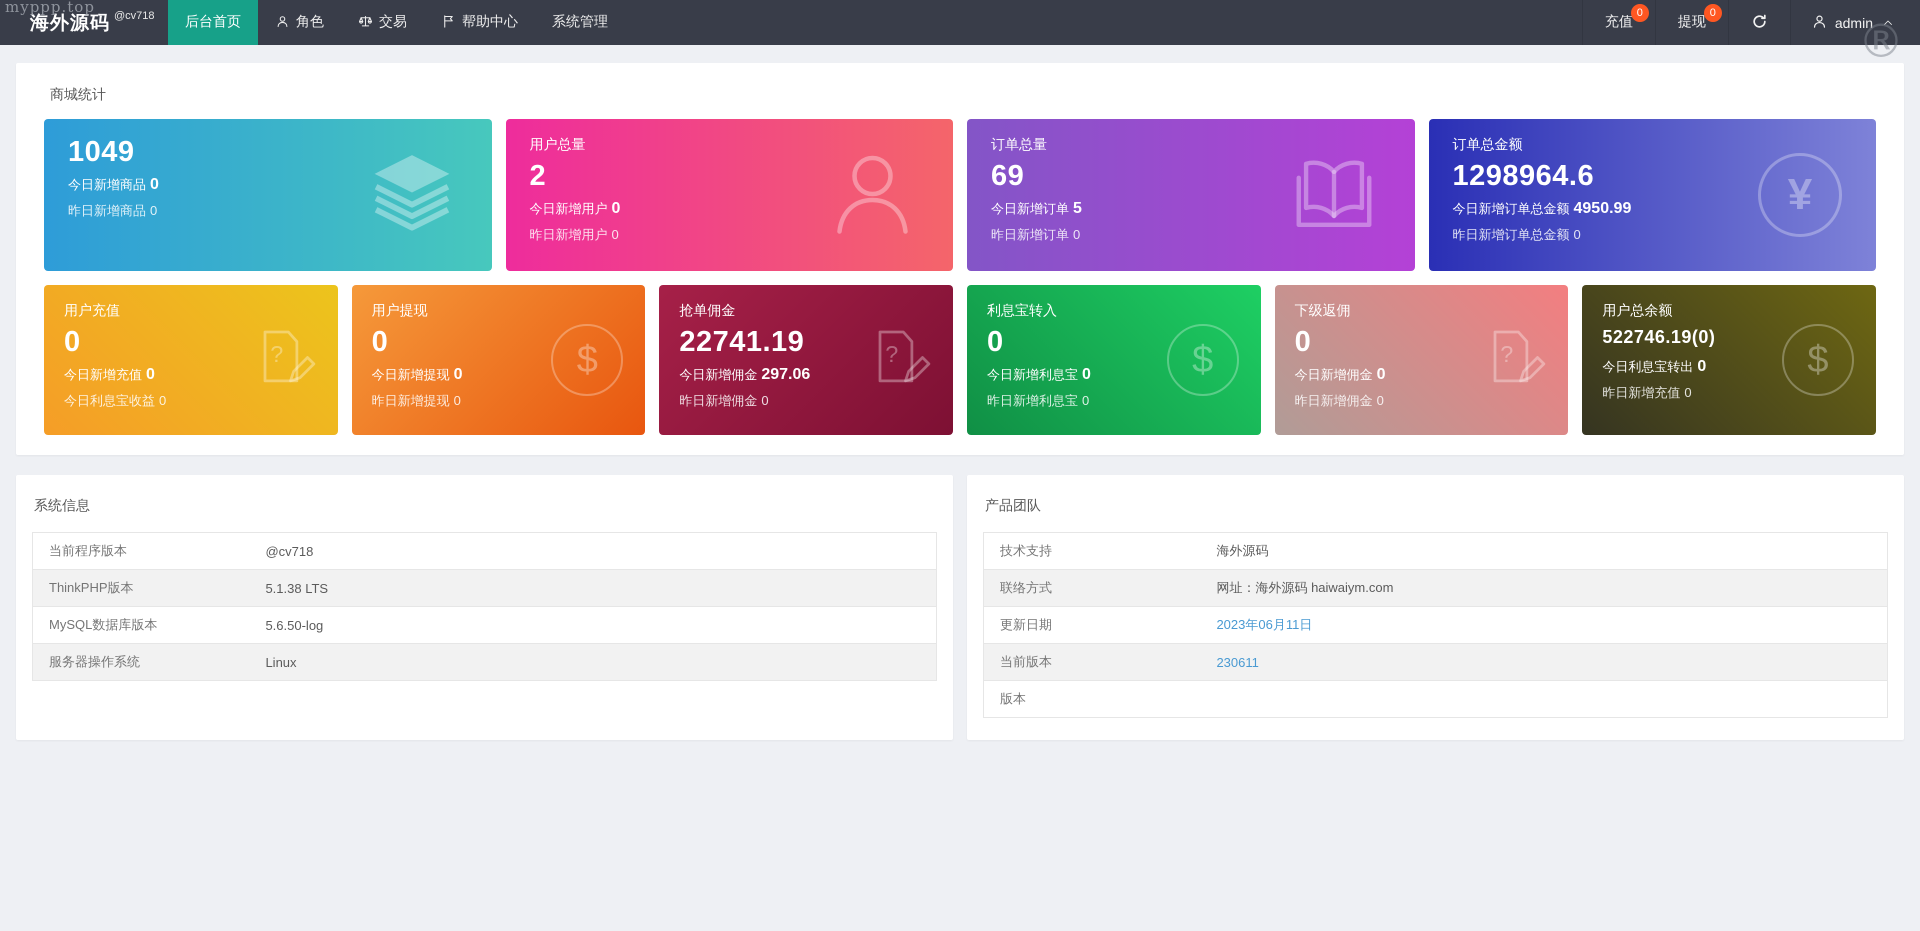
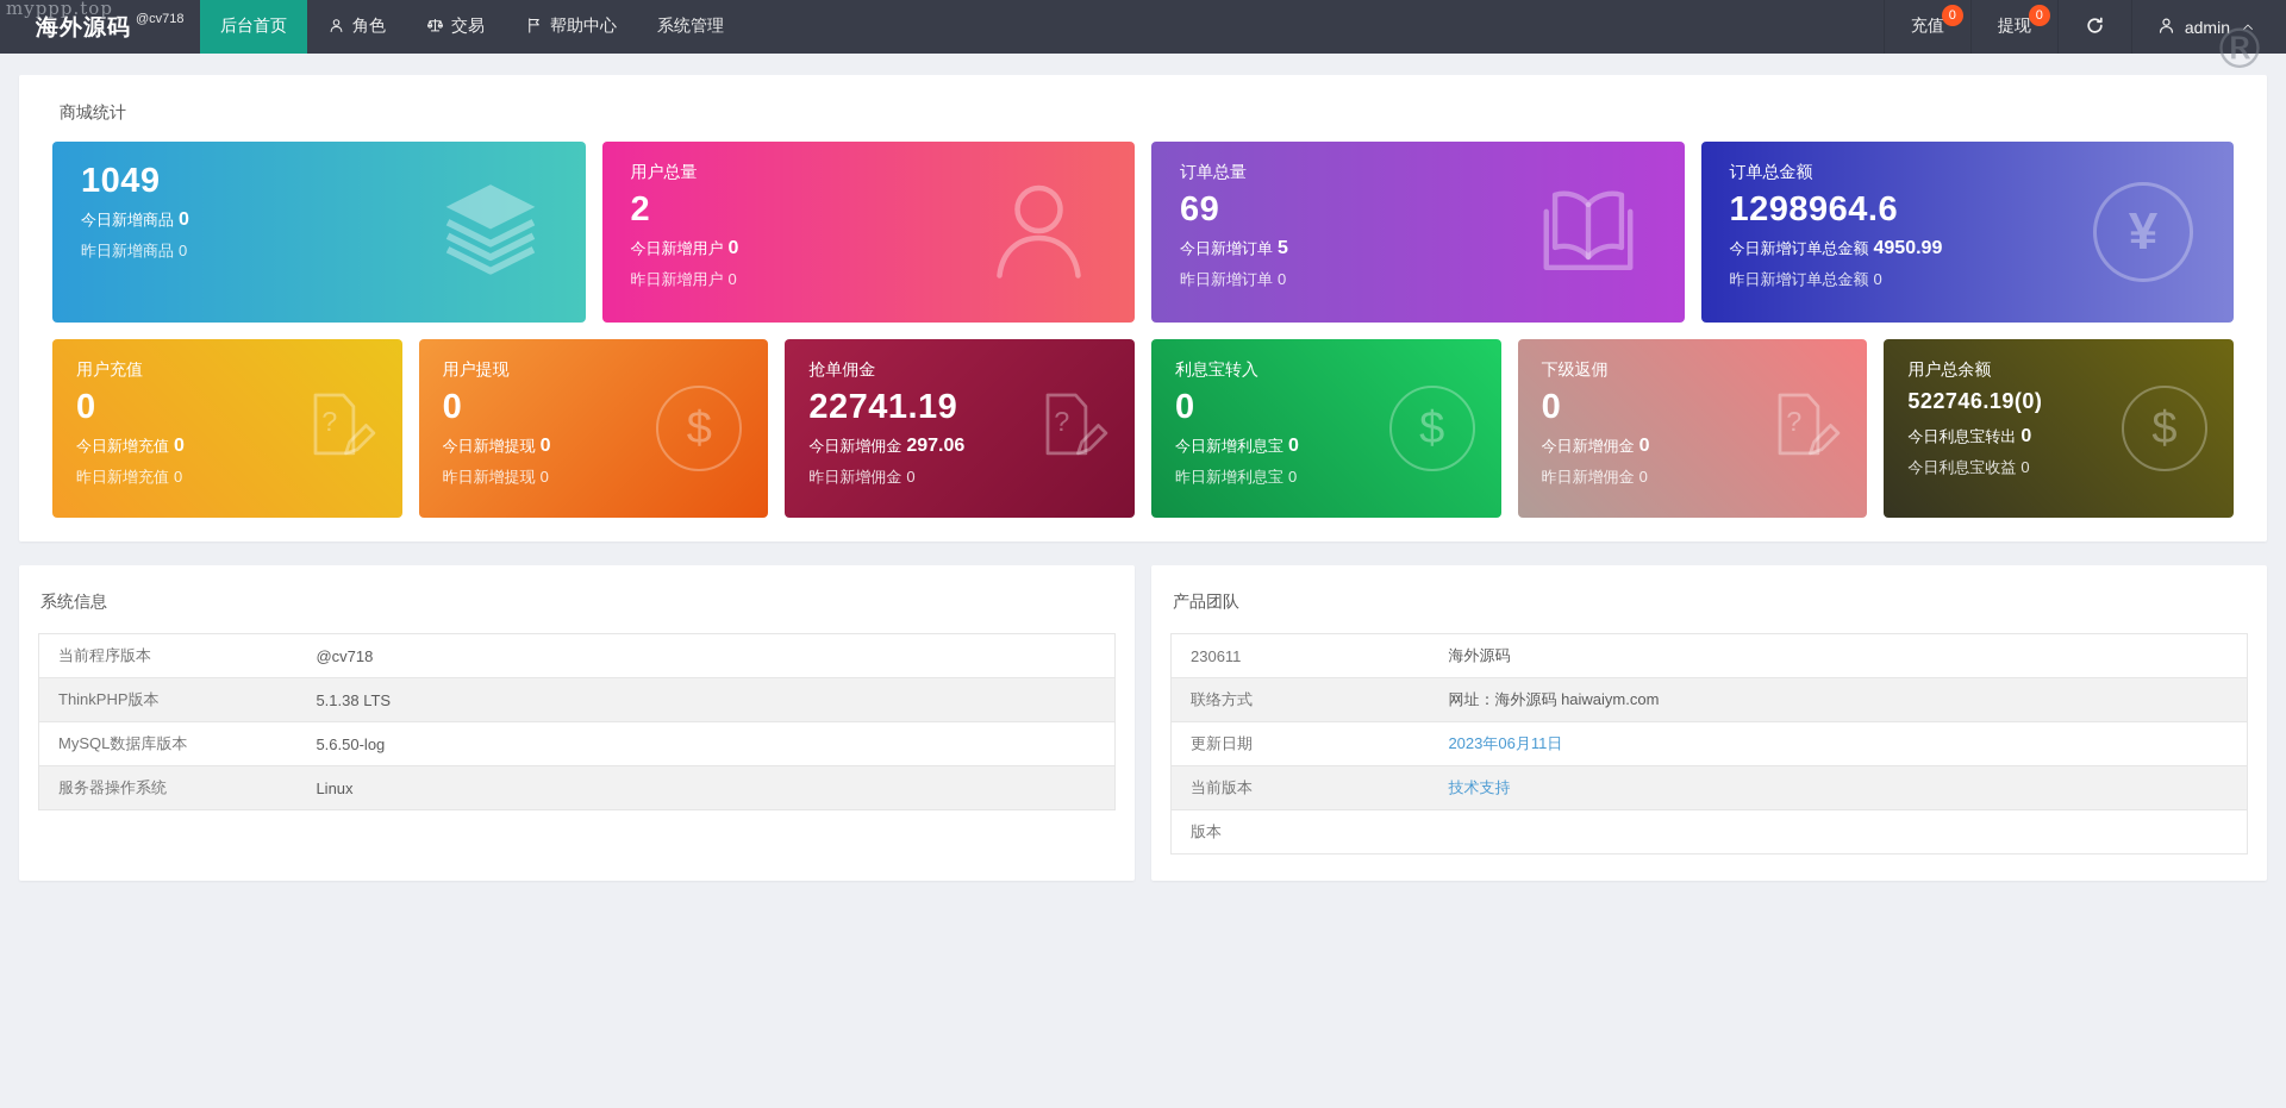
  myppp.top
  ®
  海外源码
  @cv718
  后台首页
  角色
  交易
  帮助中心
  系统管理
  充值
  0
  提现
  0
  admin
  商城统计
  1049
  今日新增商品 0
  昨日新增商品 0
  用户总量
  2
  今日新增用户 0
  昨日新增用户 0
  订单总量
  69
  今日新增订单 5
  昨日新增订单 0
  订单总金额
  1298964.6
  今日新增订单总金额 4950.99
  昨日新增订单总金额 0
  ¥
  用户充值
  0
  今日新增充值 0
- 今日利息宝收益 0
+ 昨日新增充值 0
  ?
  用户提现
  0
  今日新增提现 0
  昨日新增提现 0
  $
  抢单佣金
  22741.19
  今日新增佣金 297.06
  昨日新增佣金 0
  ?
  利息宝转入
  0
  今日新增利息宝 0
  昨日新增利息宝 0
  $
  下级返佣
  0
  今日新增佣金 0
  昨日新增佣金 0
  ?
  用户总余额
  522746.19(0)
  今日利息宝转出 0
- 昨日新增充值 0
+ 今日利息宝收益 0
  $
  系统信息
  当前程序版本	@cv718
  ThinkPHP版本	5.1.38 LTS
  MySQL数据库版本	5.6.50-log
  服务器操作系统	Linux
  产品团队
- 技术支持	海外源码
+ 230611	海外源码
  联络方式	网址：海外源码 haiwaiym.com
  更新日期	2023年06月11日
- 当前版本	230611
+ 当前版本	技术支持
  版本
